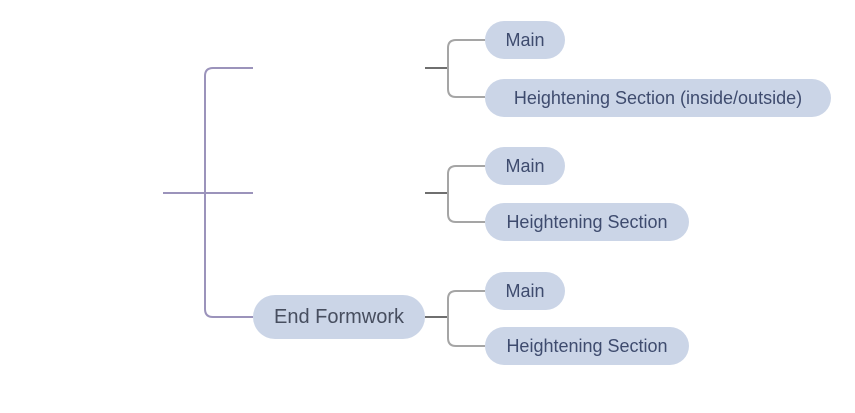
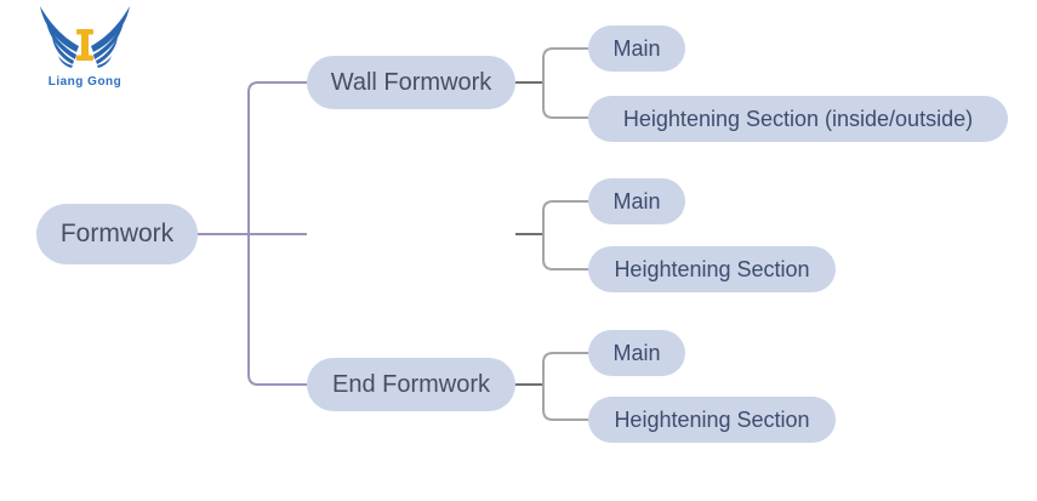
+ Liang Gong
+ Formwork
+ Wall Formwork
  Main
  Heightening Section (inside/outside)
  Main
  Heightening Section
  End Formwork
  Main
  Heightening Section
